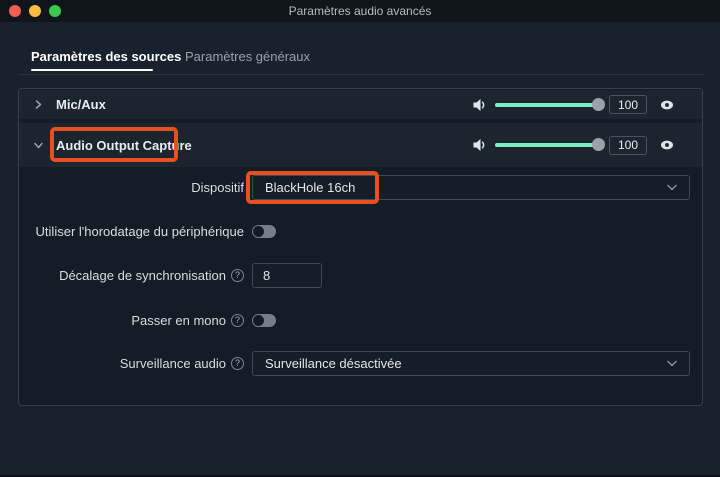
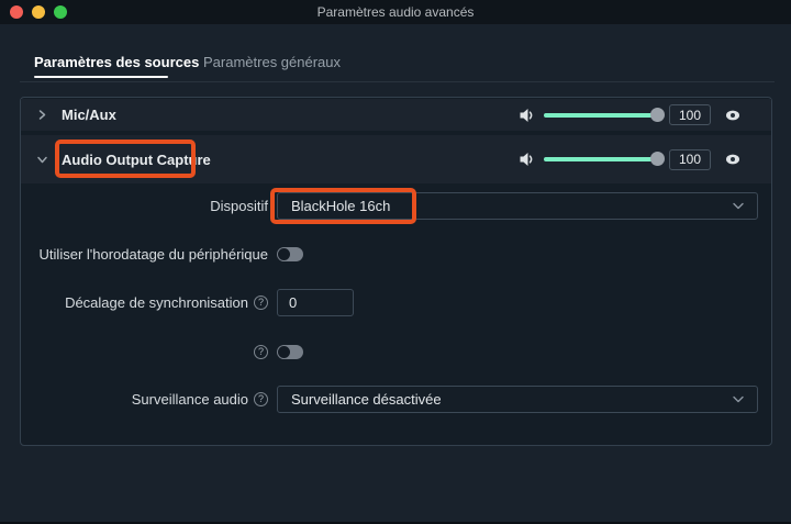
  Paramètres audio avancés
  Paramètres des sources
  Paramètres généraux
  Mic/Aux
  100
  Audio Output Capture
  100
  Dispositif
  BlackHole 16ch
  Utiliser l'horodatage du périphérique
  Décalage de synchronisation
  ?
- 8
+ 0
- Passer en mono
  ?
  Surveillance audio
  ?
  Surveillance désactivée
